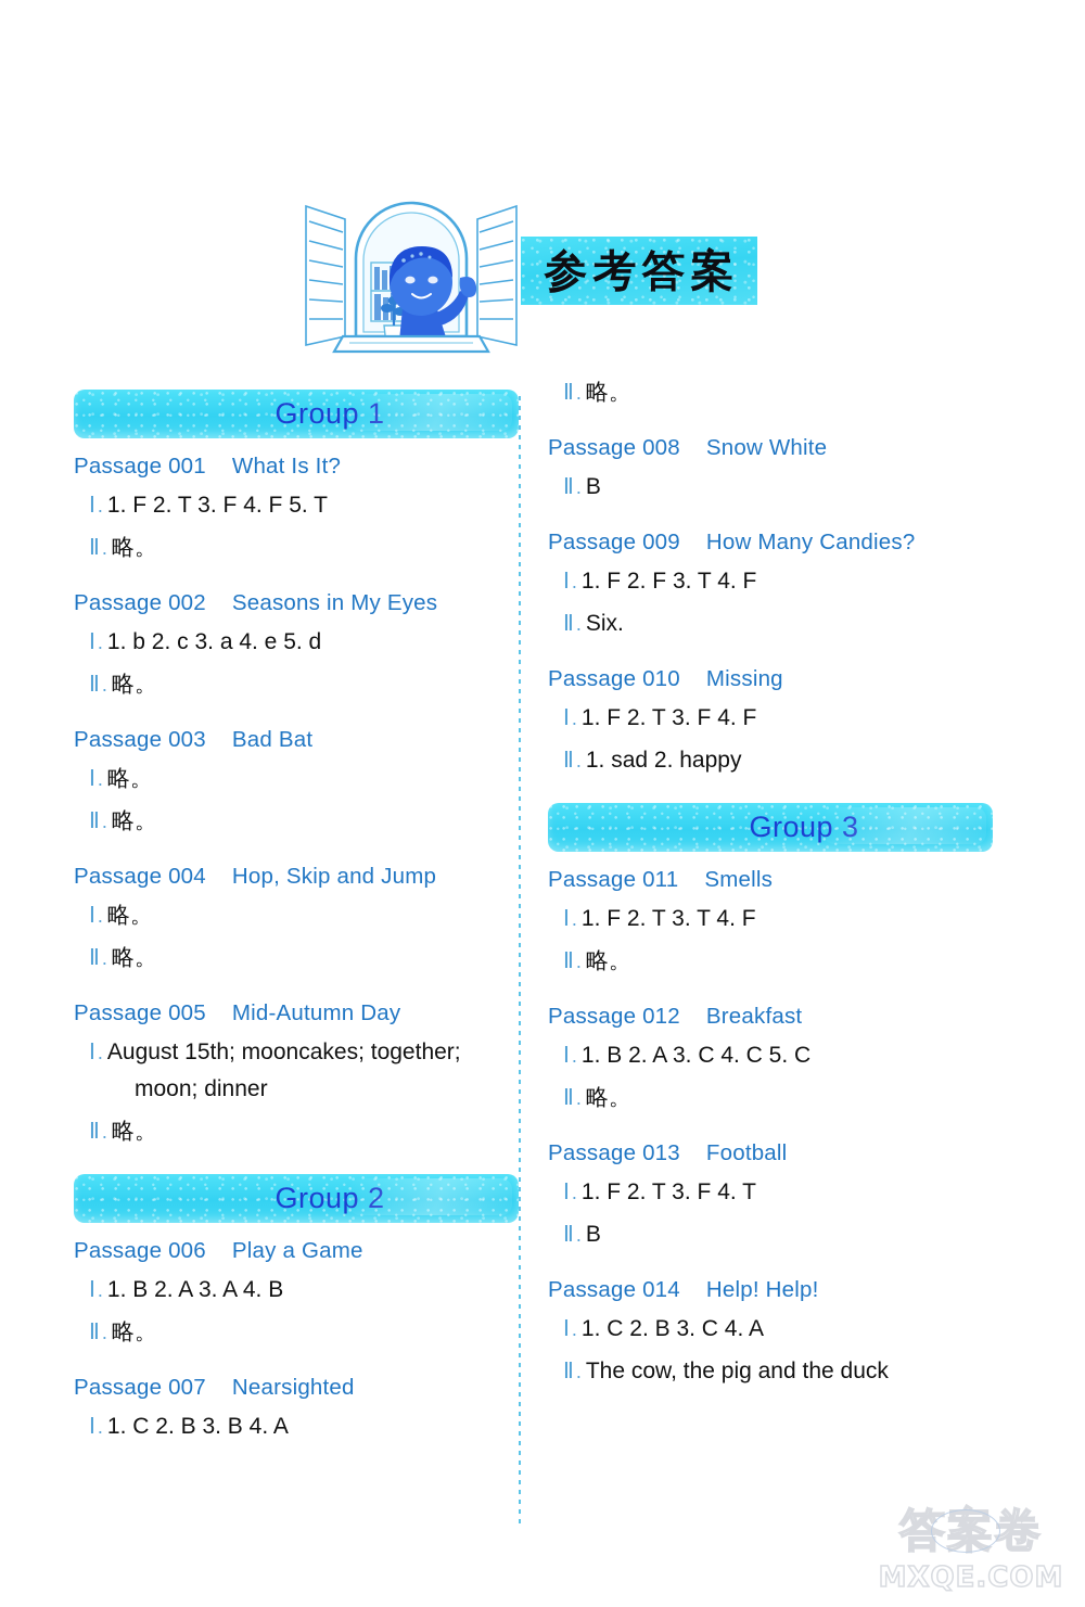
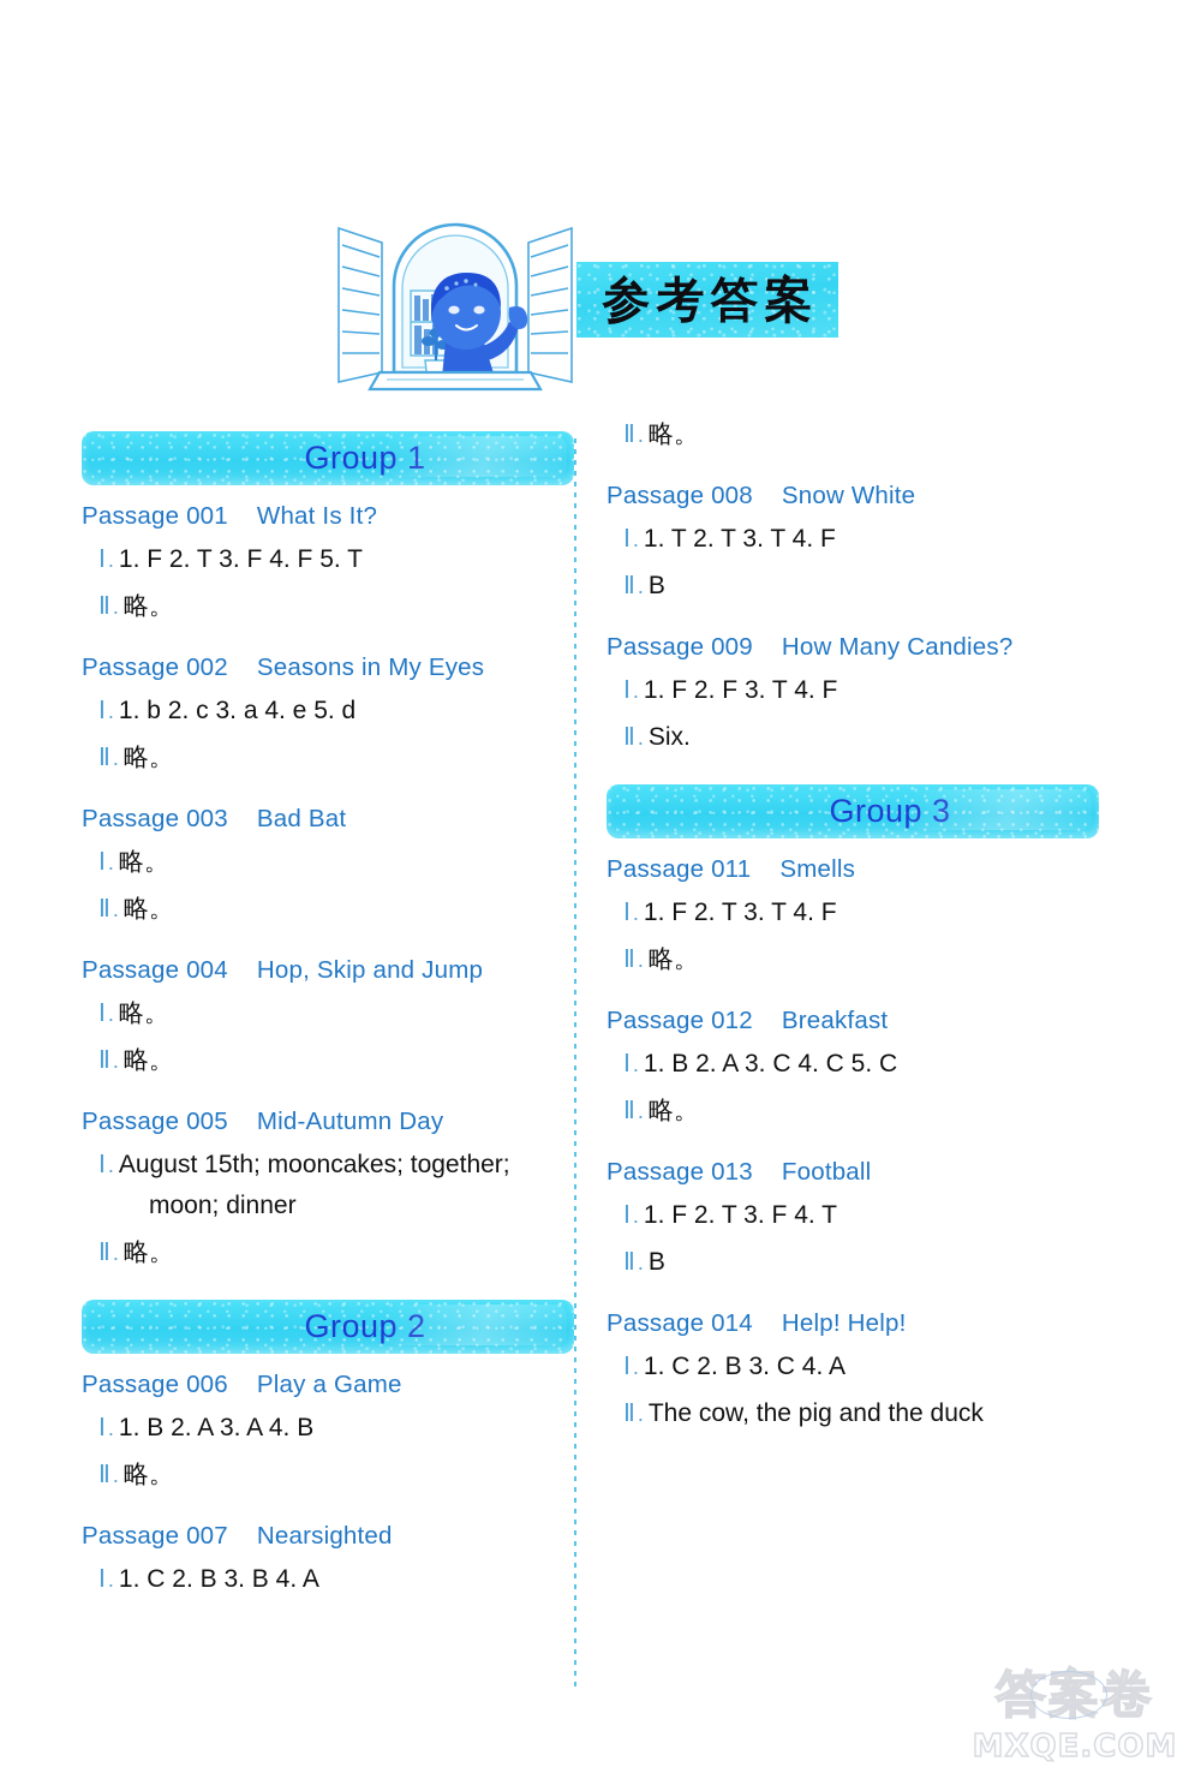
  参考答案
  Passage 001 What Is It?
  Ⅰ. 1. F 2. T 3. F 4. F 5. T
  Ⅱ. 略。
  Passage 002 Seasons in My Eyes
  Ⅰ. 1. b 2. c 3. a 4. e 5. d
  Ⅱ. 略。
  Passage 003 Bad Bat
  Ⅰ. 略。
  Ⅱ. 略。
  Passage 004 Hop, Skip and Jump
  Ⅰ. 略。
  Ⅱ. 略。
  Passage 005 Mid-Autumn Day
  Ⅰ. August 15th; mooncakes; together;
  moon; dinner
  Ⅱ. 略。
  Passage 006 Play a Game
  Ⅰ. 1. B 2. A 3. A 4. B
  Ⅱ. 略。
  Passage 007 Nearsighted
  Ⅰ. 1. C 2. B 3. B 4. A
  Ⅱ. 略。
  Passage 008 Snow White
+ Ⅰ. 1. T 2. T 3. T 4. F
  Ⅱ. B
  Passage 009 How Many Candies?
  Ⅰ. 1. F 2. F 3. T 4. F
  Ⅱ. Six.
- Passage 010 Missing
- Ⅰ. 1. F 2. T 3. F 4. F
- Ⅱ. 1. sad 2. happy
  Passage 011 Smells
  Ⅰ. 1. F 2. T 3. T 4. F
  Ⅱ. 略。
  Passage 012 Breakfast
  Ⅰ. 1. B 2. A 3. C 4. C 5. C
  Ⅱ. 略。
  Passage 013 Football
  Ⅰ. 1. F 2. T 3. F 4. T
  Ⅱ. B
  Passage 014 Help! Help!
  Ⅰ. 1. C 2. B 3. C 4. A
  Ⅱ. The cow, the pig and the duck
  答案卷
  MXQE.COM
